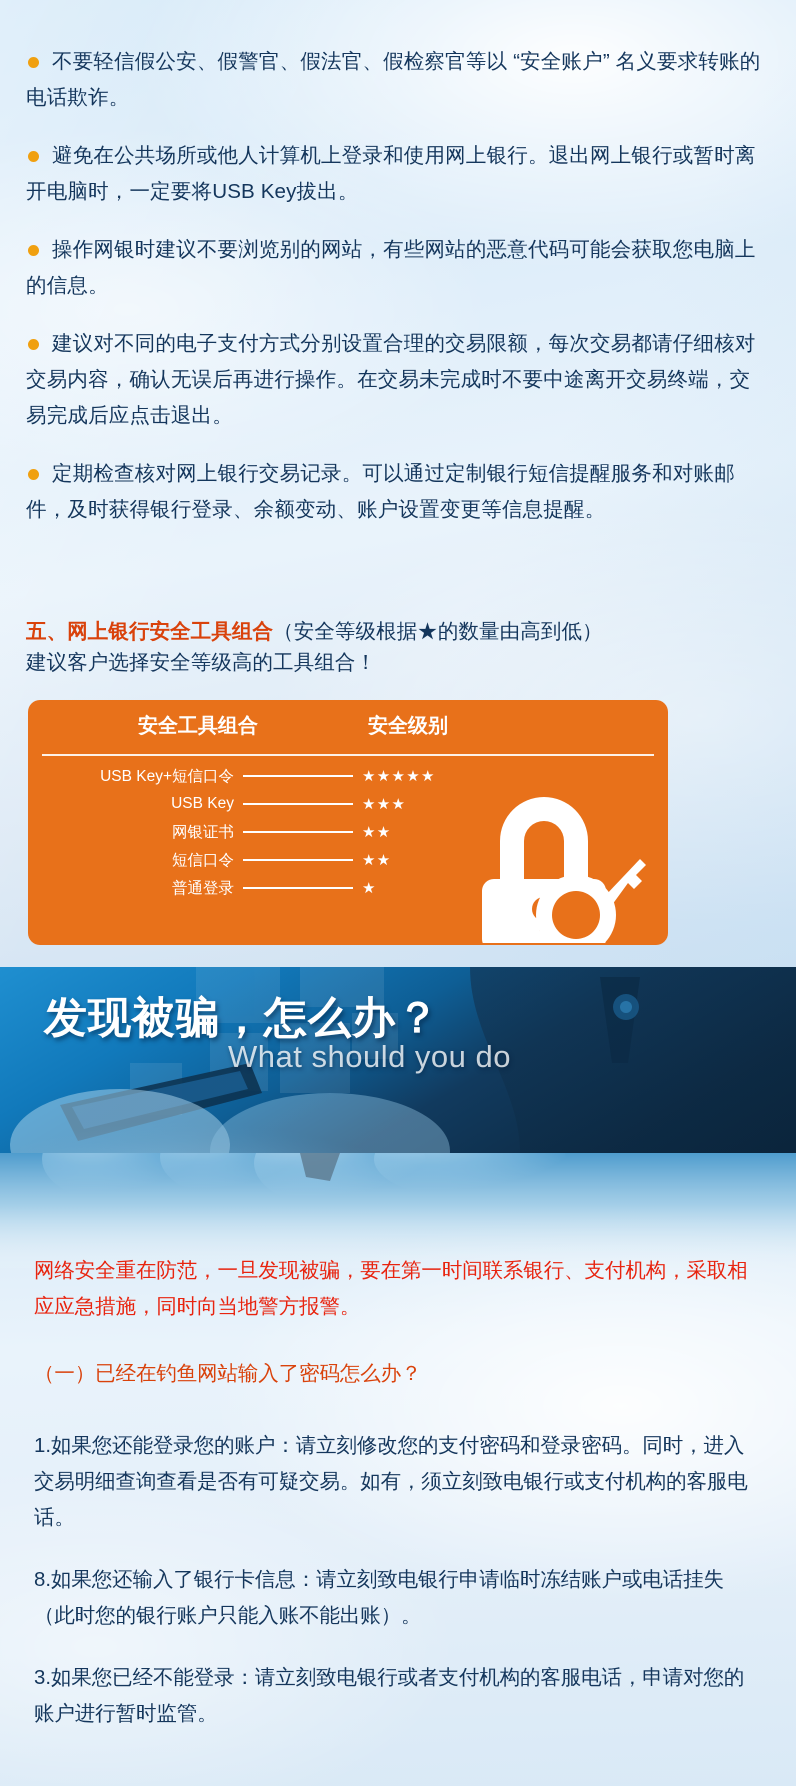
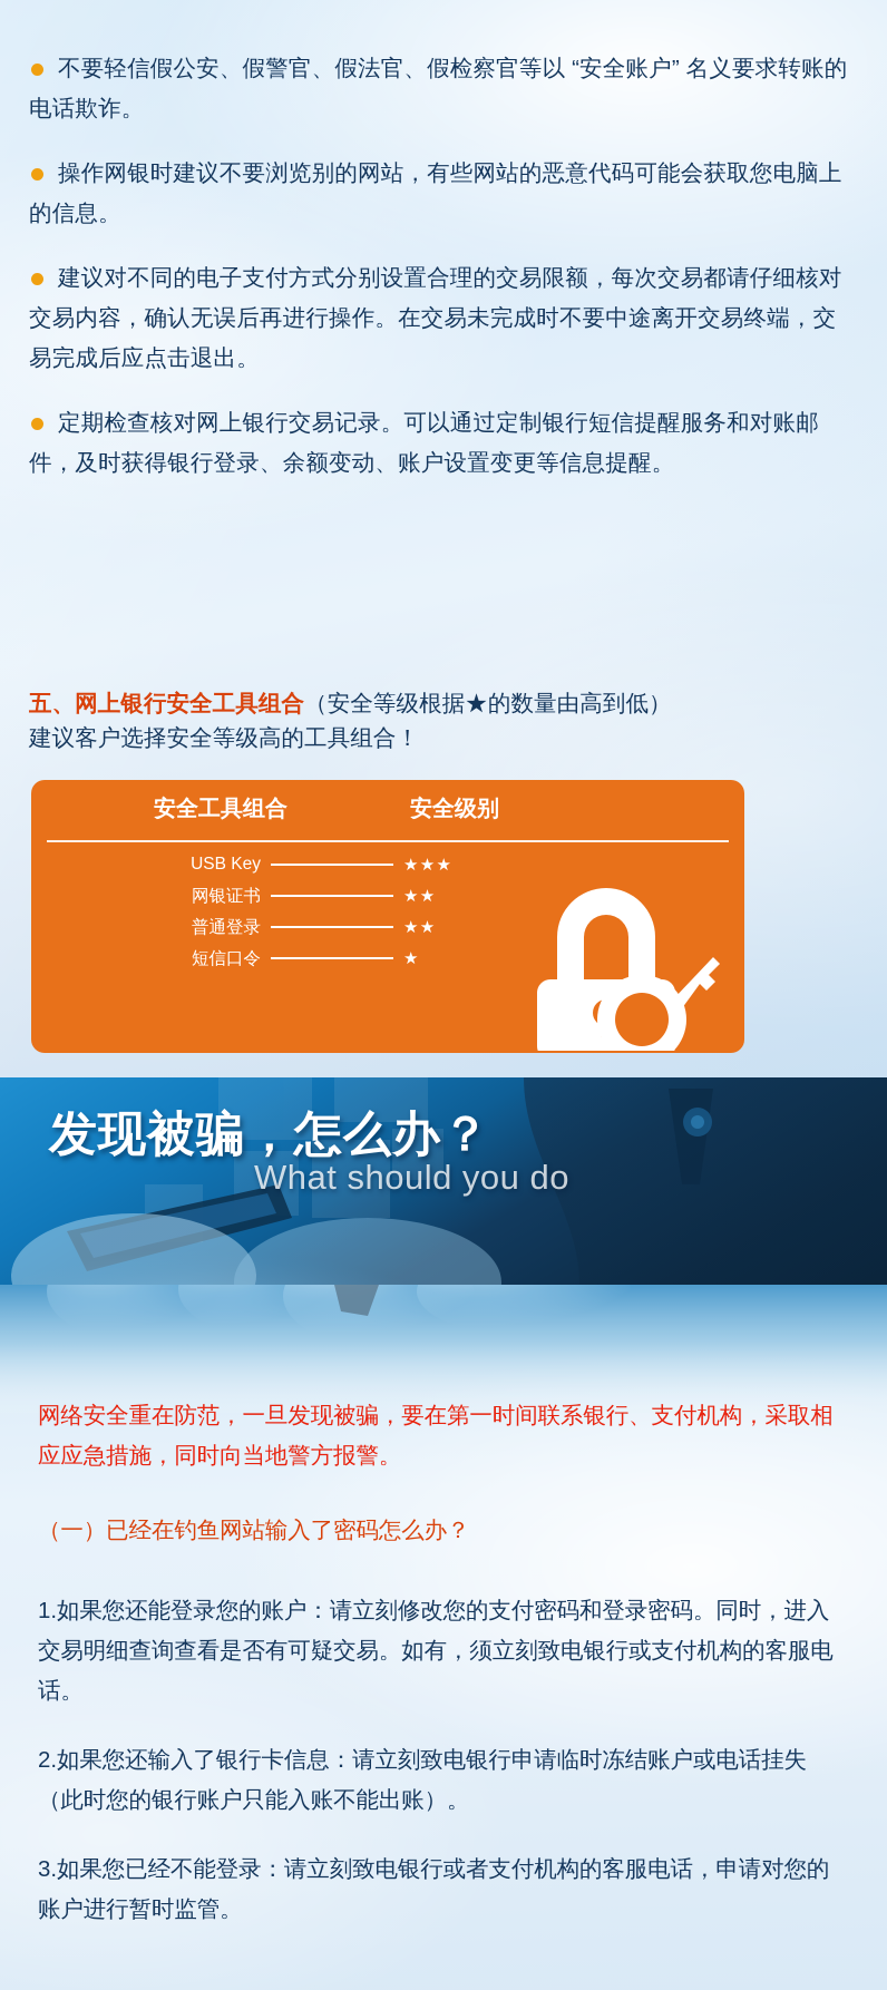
  不要轻信假公安、假警官、假法官、假检察官等以 “安全账户” 名义要求转账的电话欺诈。
- 避免在公共场所或他人计算机上登录和使用网上银行。退出网上银行或暂时离开电脑时，一定要将USB Key拔出。
  操作网银时建议不要浏览别的网站，有些网站的恶意代码可能会获取您电脑上的信息。
  建议对不同的电子支付方式分别设置合理的交易限额，每次交易都请仔细核对交易内容，确认无误后再进行操作。在交易未完成时不要中途离开交易终端，交易完成后应点击退出。
  定期检查核对网上银行交易记录。可以通过定制银行短信提醒服务和对账邮件，及时获得银行登录、余额变动、账户设置变更等信息提醒。
  五、网上银行安全工具组合（安全等级根据★的数量由高到低）
  建议客户选择安全等级高的工具组合！
  安全工具组合
  安全级别
- USB Key+短信口令
- ★★★★★
  USB Key
  ★★★
  网银证书
  ★★
- 短信口令
+ 普通登录
  ★★
- 普通登录
+ 短信口令
  ★
  发现被骗，怎么办？
  What should you do
  网络安全重在防范，一旦发现被骗，要在第一时间联系银行、支付机构，采取相应应急措施，同时向当地警方报警。
  （一）已经在钓鱼网站输入了密码怎么办？
  1.如果您还能登录您的账户：请立刻修改您的支付密码和登录密码。同时，进入交易明细查询查看是否有可疑交易。如有，须立刻致电银行或支付机构的客服电话。
- 8.如果您还输入了银行卡信息：请立刻致电银行申请临时冻结账户或电话挂失（此时您的银行账户只能入账不能出账）。
+ 2.如果您还输入了银行卡信息：请立刻致电银行申请临时冻结账户或电话挂失（此时您的银行账户只能入账不能出账）。
  3.如果您已经不能登录：请立刻致电银行或者支付机构的客服电话，申请对您的账户进行暂时监管。
